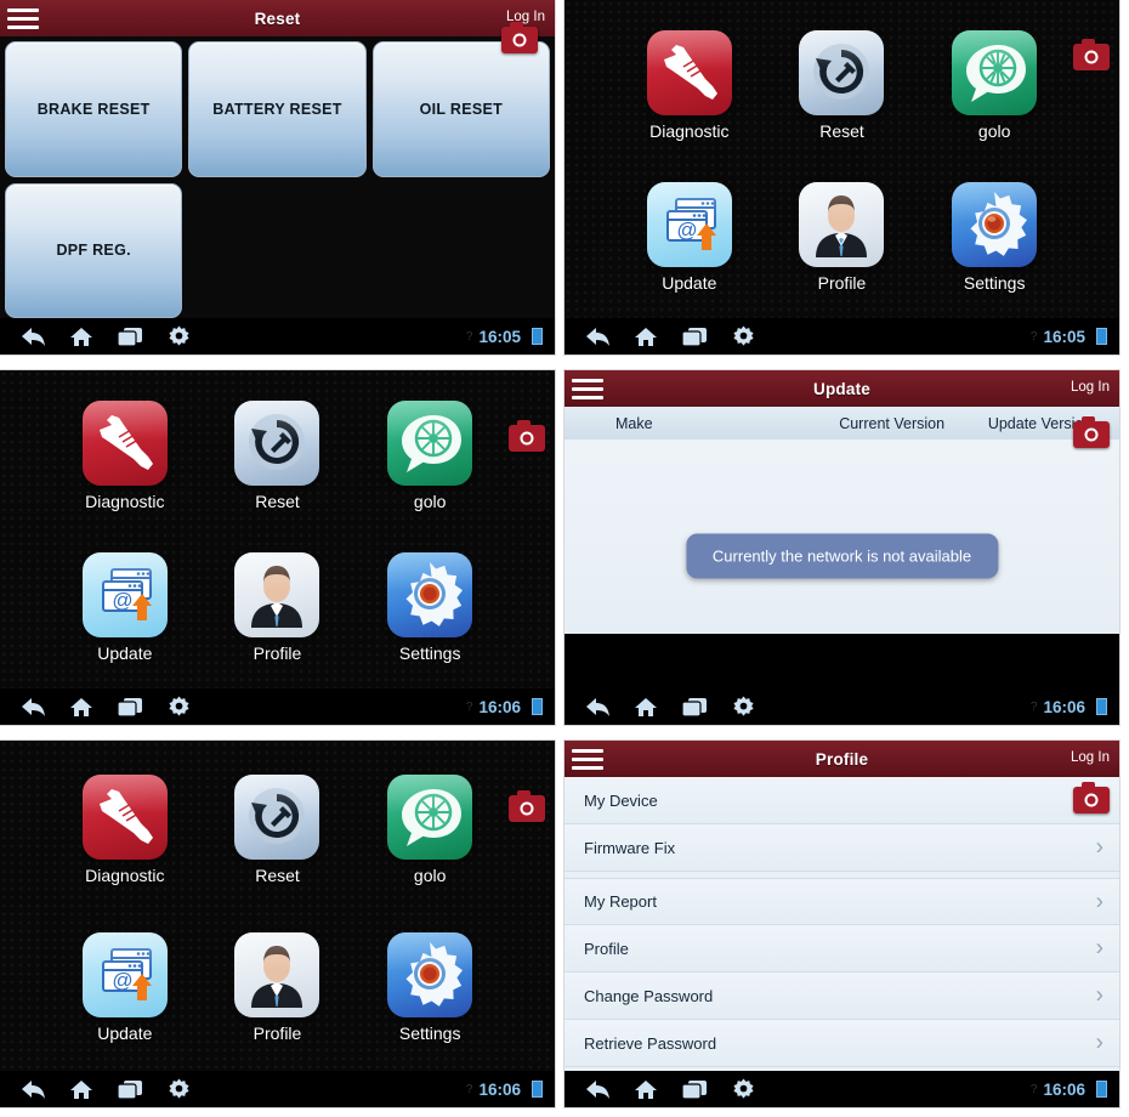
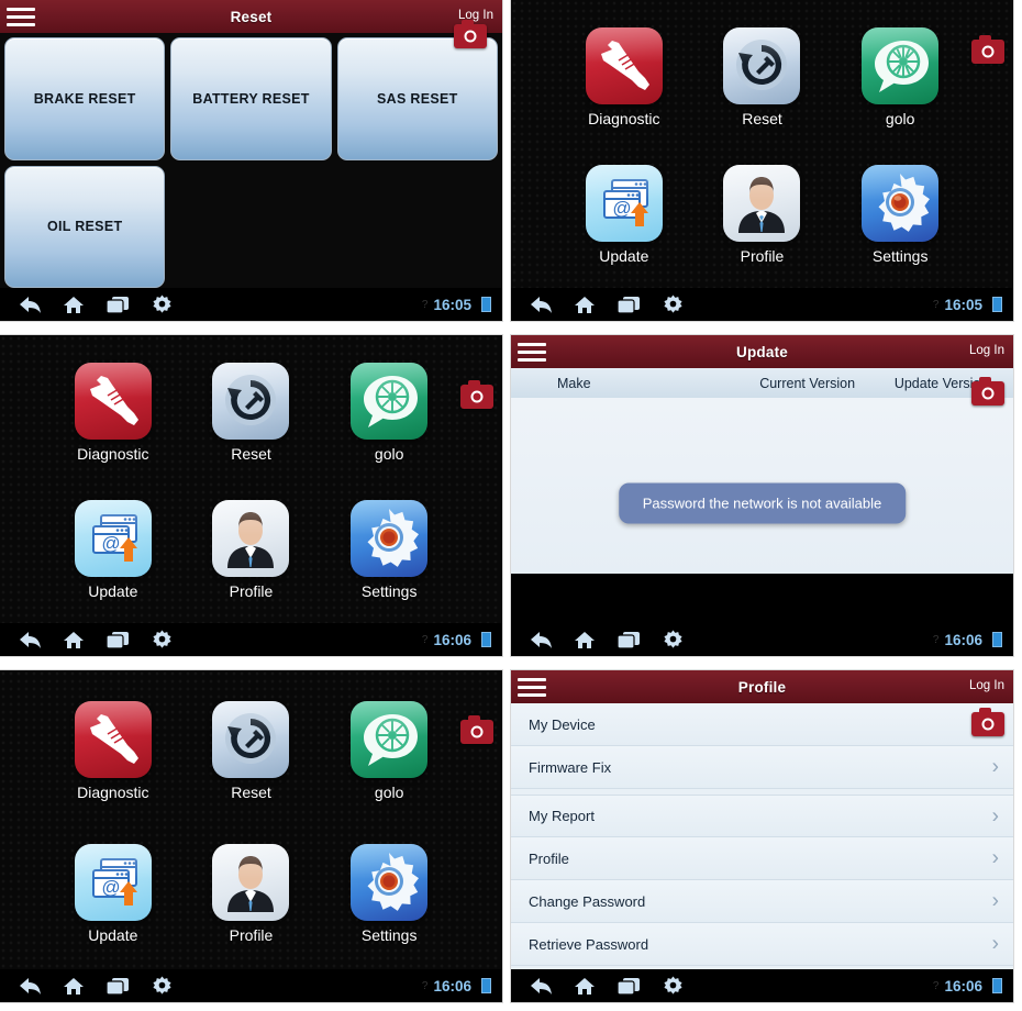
  Reset
  Log In
  BRAKE RESET
  BATTERY RESET
+ SAS RESET
  OIL RESET
- DPF REG.
  ?
  16:05
  Diagnostic
  Reset
  golo
  @
  Update
  Profile
  Settings
  ?
  16:05
  Diagnostic
  Reset
  golo
  @
  Update
  Profile
  Settings
  ?
  16:06
  Update
  Log In
  Make
  Current Version
  Update Vers
- Currently the network is not available
+ Password the network is not available
  ?
  16:06
  Diagnostic
  Reset
  golo
  @
  Update
  Profile
  Settings
  ?
  16:06
  Profile
  Log In
  My Device
  Firmware Fix
  ›
  My Report
  ›
  Profile
  ›
  Change Password
  ›
  Retrieve Password
  ›
  ?
  16:06
